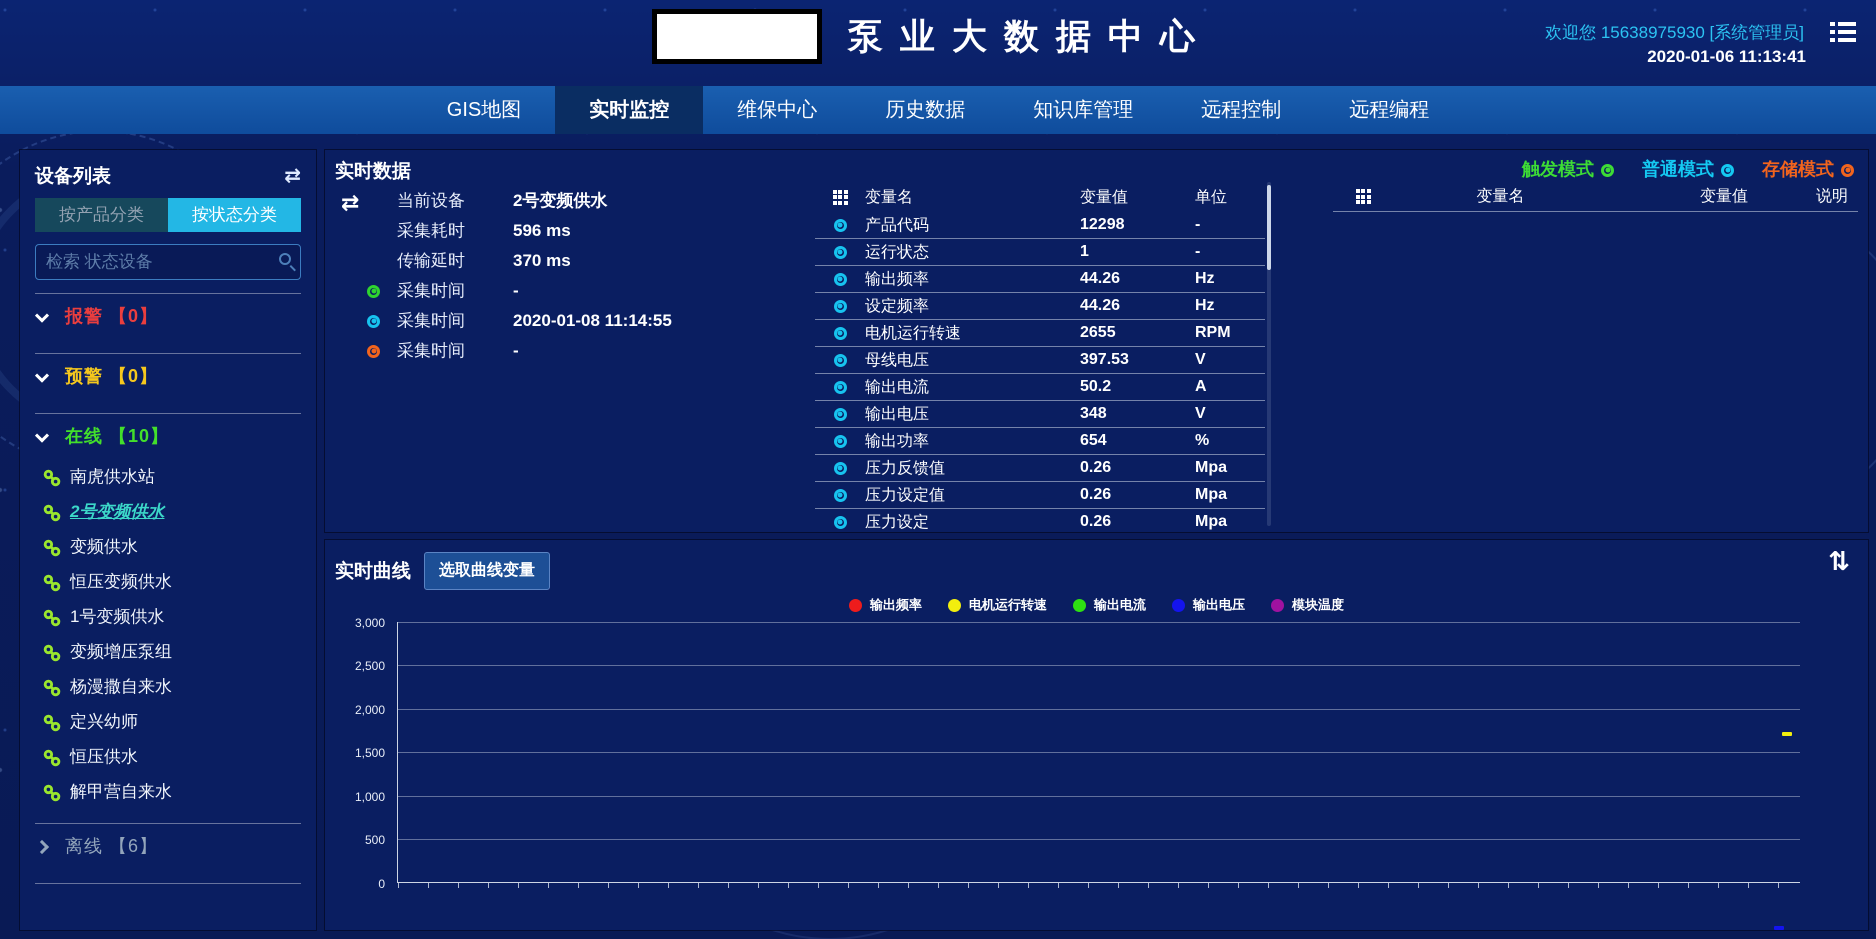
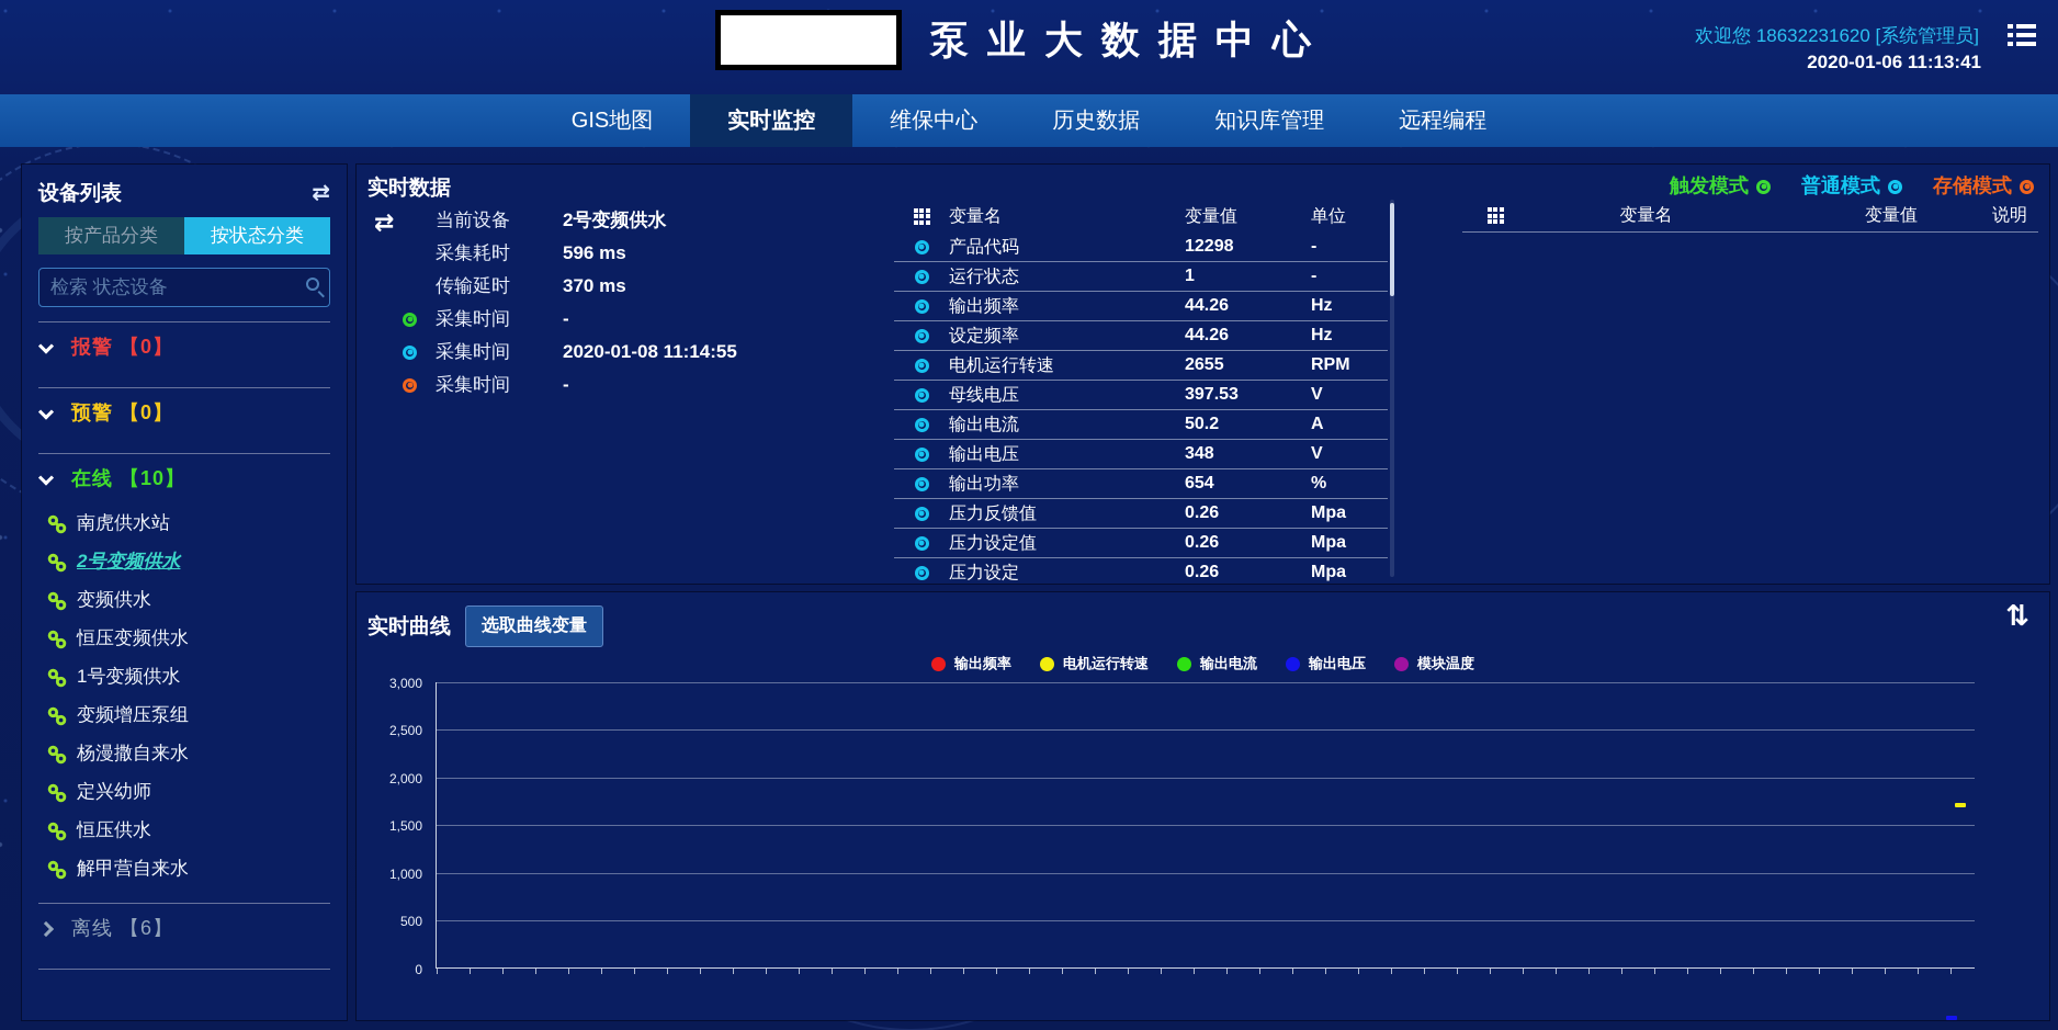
  泵业大数据中心
- 欢迎您 15638975930 [系统管理员]
+ 欢迎您 18632231620 [系统管理员]
  2020-01-06 11:13:41
  GIS地图
  实时监控
  维保中心
  历史数据
  知识库管理
- 远程控制
  远程编程
  设备列表
  ⇄
  按产品分类
  按状态分类
  检索 状态设备
  报警 【0】
  预警 【0】
  在线 【10】
  南虎供水站
  2号变频供水
  变频供水
  恒压变频供水
  1号变频供水
  变频增压泵组
  杨漫撒自来水
  定兴幼师
  恒压供水
  解甲营自来水
  离线 【6】
  实时数据
  触发模式
  普通模式
  存储模式
  ⇄
  当前设备
  2号变频供水
  采集耗时
  596 ms
  传输延时
  370 ms
  采集时间
  -
  采集时间
  2020-01-08 11:14:55
  采集时间
  -
  变量名
  变量值
  单位
  产品代码
  12298
  -
  运行状态
  1
  -
  输出频率
  44.26
  Hz
  设定频率
  44.26
  Hz
  电机运行转速
  2655
  RPM
  母线电压
  397.53
  V
  输出电流
  50.2
  A
  输出电压
  348
  V
  输出功率
  654
  %
  压力反馈值
  0.26
  Mpa
  压力设定值
  0.26
  Mpa
  压力设定
  0.26
  Mpa
  变量名
  变量值
  说明
  实时曲线
  选取曲线变量
  ⇅
  输出频率
  电机运行转速
  输出电流
  输出电压
  模块温度
  3,000
  2,500
  2,000
  1,500
  1,000
  500
  0
